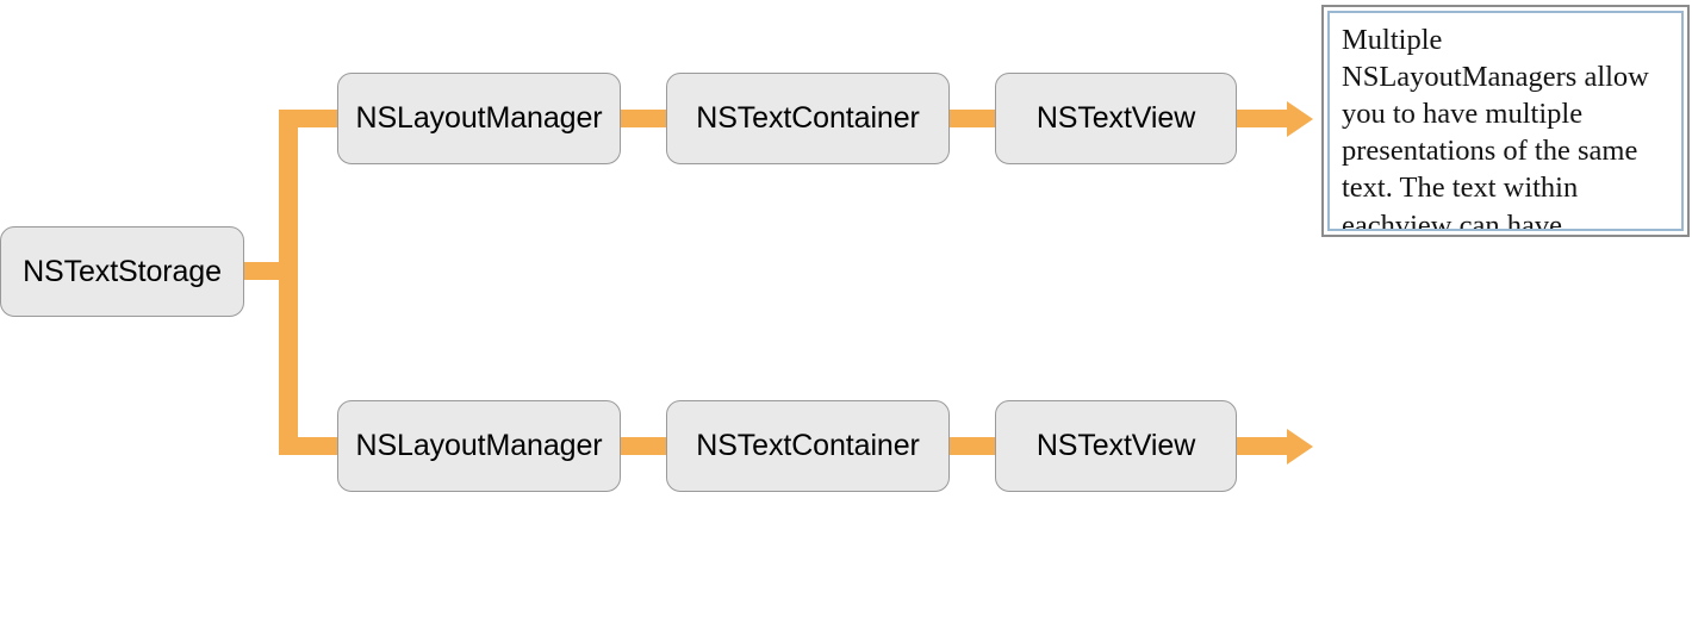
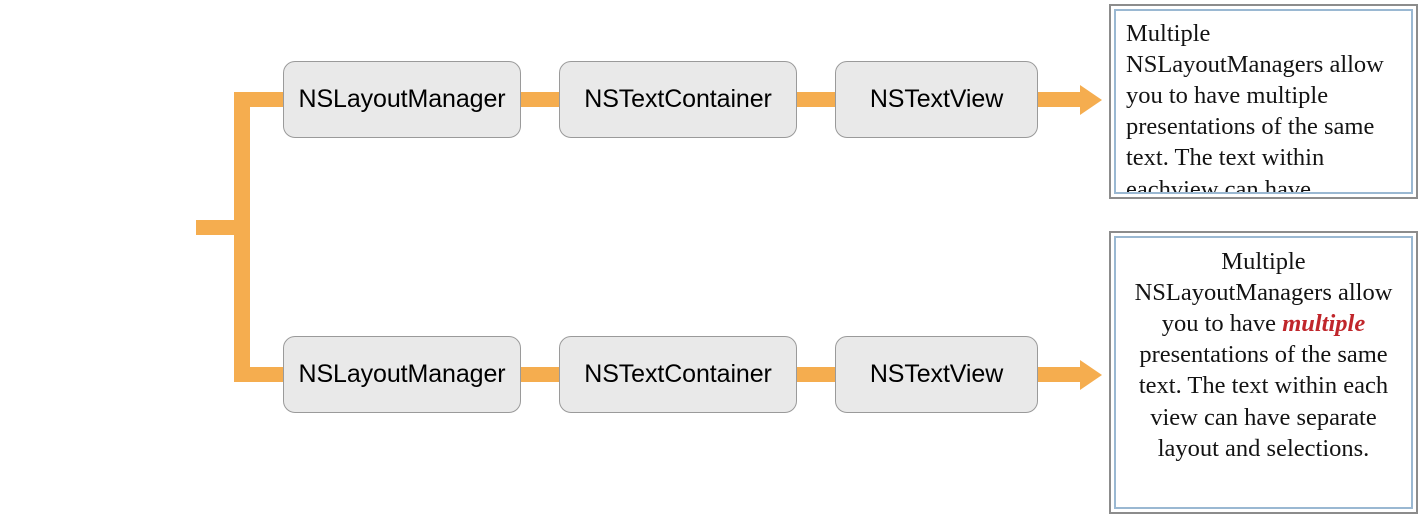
- NSTextStorage
  NSLayoutManager
  NSTextContainer
  NSTextView
  NSLayoutManager
  NSTextContainer
  NSTextView
  Multiple NSLayoutManagers allow you to have multiple presentations of the same text. The text within eachview can have
+ Multiple NSLayoutManagers allow you to have multiple presentations of the same text. The text within each view can have separate layout and selections.
